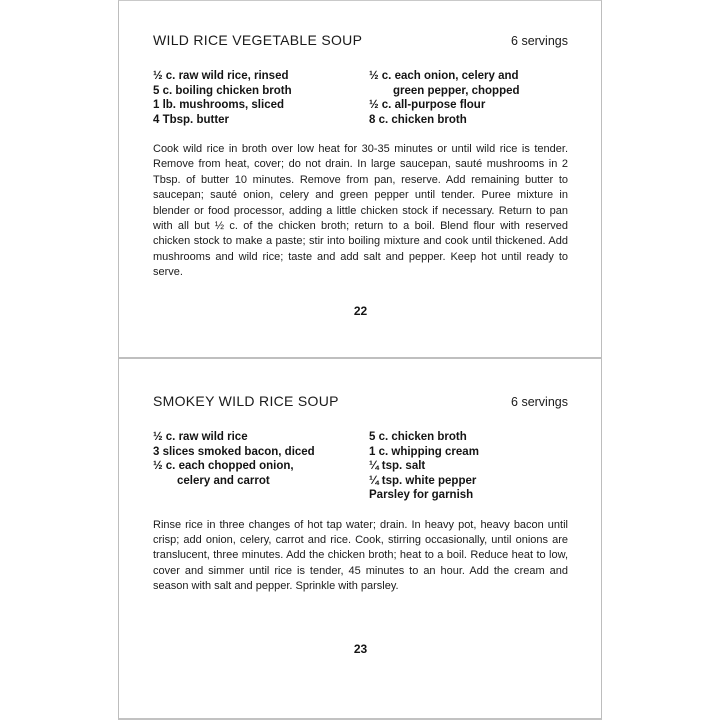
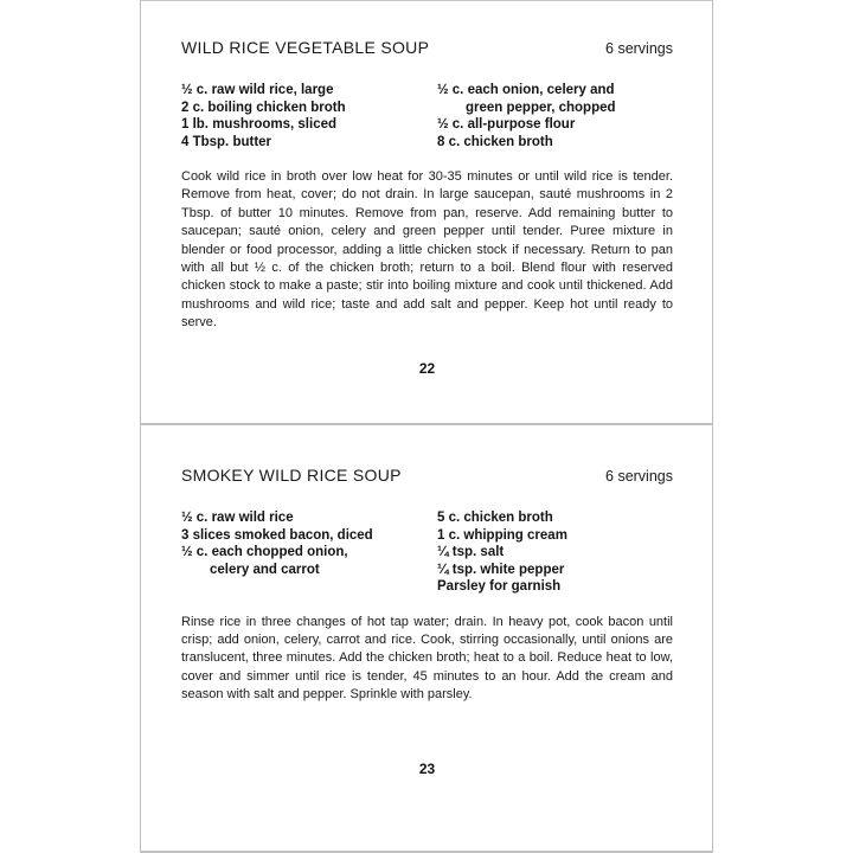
  WILD RICE VEGETABLE SOUP
  6 servings
- ½ c. raw wild rice, rinsed
+ ½ c. raw wild rice, large
- 5 c. boiling chicken broth
+ 2 c. boiling chicken broth
  1 lb. mushrooms, sliced
  4 Tbsp. butter
  ½ c. each onion, celery and
  green pepper, chopped
  ½ c. all-purpose flour
  8 c. chicken broth
  Cook wild rice in broth over low heat for 30-35 minutes or until wild rice is tender. Remove from heat, cover; do not drain. In large saucepan, sauté mushrooms in 2 Tbsp. of butter 10 minutes. Remove from pan, reserve. Add remaining butter to saucepan; sauté onion, celery and green pepper until tender. Puree mixture in blender or food processor, adding a little chicken stock if necessary. Return to pan with all but ½ c. of the chicken broth; return to a boil. Blend flour with reserved chicken stock to make a paste; stir into boiling mixture and cook until thickened. Add mushrooms and wild rice; taste and add salt and pepper. Keep hot until ready to serve.
  22
  SMOKEY WILD RICE SOUP
  6 servings
  ½ c. raw wild rice
  3 slices smoked bacon, diced
  ½ c. each chopped onion,
  celery and carrot
  5 c. chicken broth
  1 c. whipping cream
  ¼ tsp. salt
  ¼ tsp. white pepper
  Parsley for garnish
- Rinse rice in three changes of hot tap water; drain. In heavy pot, heavy bacon until crisp; add onion, celery, carrot and rice. Cook, stirring occasionally, until onions are translucent, three minutes. Add the chicken broth; heat to a boil. Reduce heat to low, cover and simmer until rice is tender, 45 minutes to an hour. Add the cream and season with salt and pepper. Sprinkle with parsley.
+ Rinse rice in three changes of hot tap water; drain. In heavy pot, cook bacon until crisp; add onion, celery, carrot and rice. Cook, stirring occasionally, until onions are translucent, three minutes. Add the chicken broth; heat to a boil. Reduce heat to low, cover and simmer until rice is tender, 45 minutes to an hour. Add the cream and season with salt and pepper. Sprinkle with parsley.
  23
